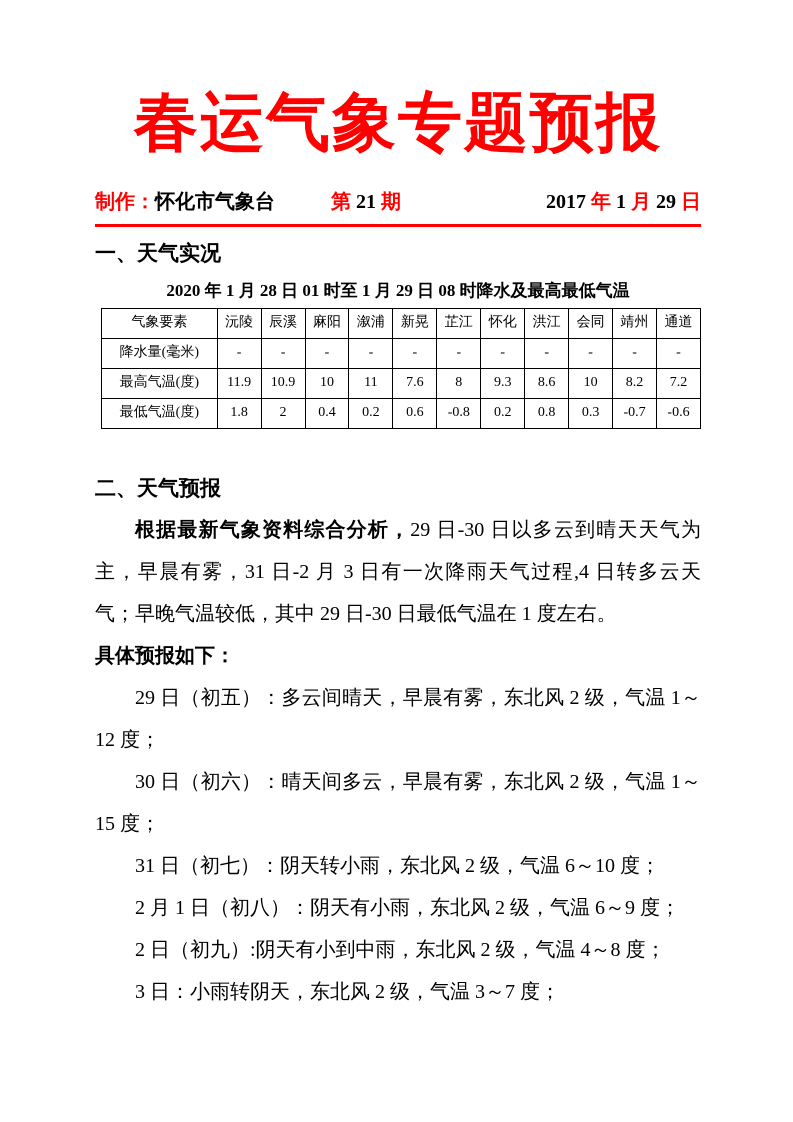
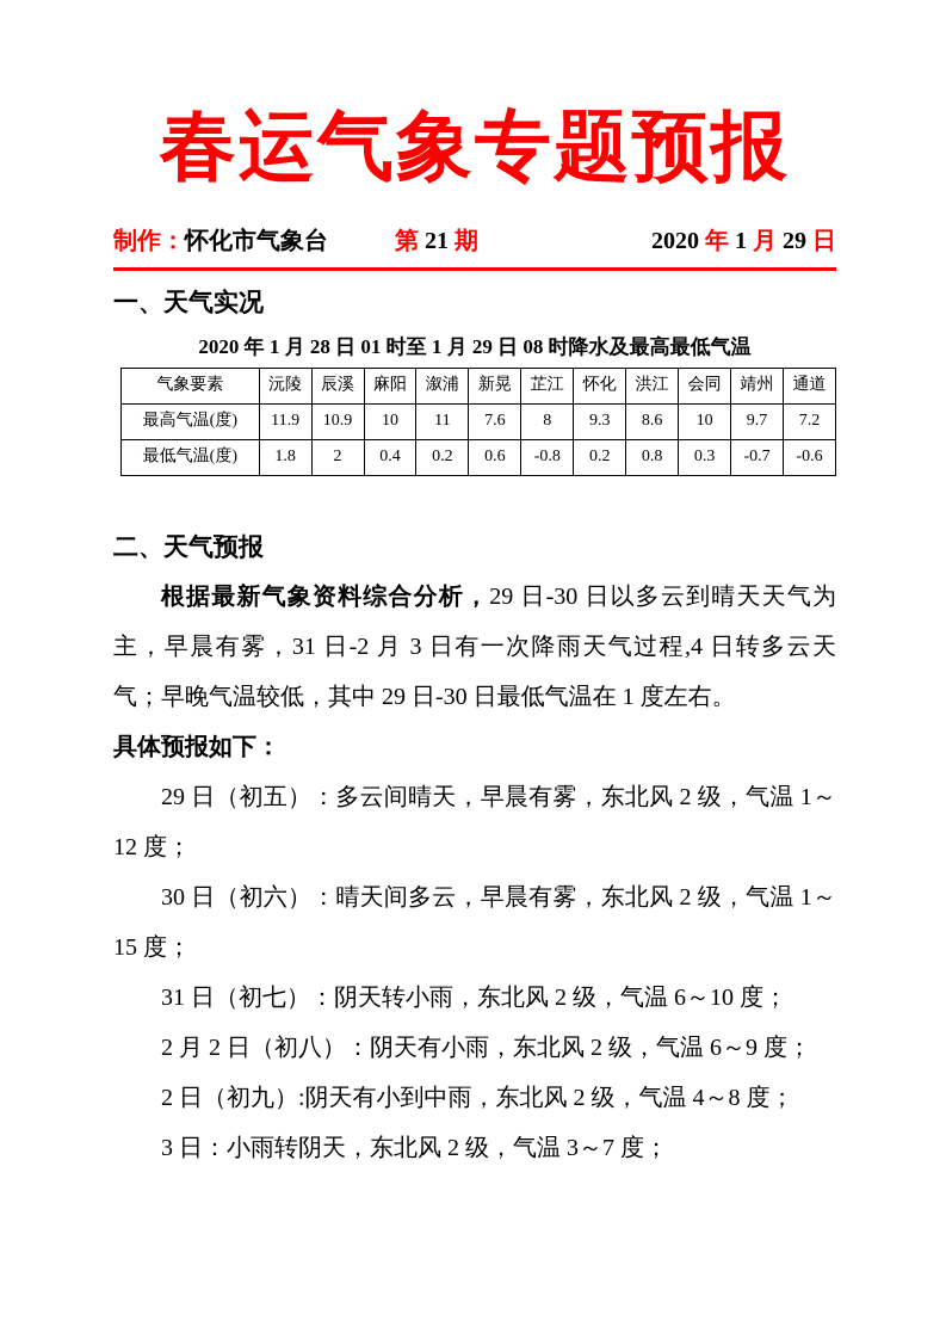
  春运气象专题预报
  制作：怀化市气象台
  第 21 期
- 2017 年 1 月 29 日
+ 2020 年 1 月 29 日
  一、天气实况
  2020 年 1 月 28 日 01 时至 1 月 29 日 08 时降水及最高最低气温
  气象要素	沅陵	辰溪	麻阳	溆浦	新晃	芷江	怀化	洪江	会同	靖州	通道
- 降水量(毫米)	-	-	-	-	-	-	-	-	-	-	-
- 最高气温(度)	11.9	10.9	10	11	7.6	8	9.3	8.6	10	8.2	7.2
+ 最高气温(度)	11.9	10.9	10	11	7.6	8	9.3	8.6	10	9.7	7.2
  最低气温(度)	1.8	2	0.4	0.2	0.6	-0.8	0.2	0.8	0.3	-0.7	-0.6
  二、天气预报
  根据最新气象资料综合分析，29 日-30 日以多云到晴天天气为主，早晨有雾，31 日-2 月 3 日有一次降雨天气过程,4 日转多云天气；早晚气温较低，其中 29 日-30 日最低气温在 1 度左右。
  具体预报如下：
  29 日（初五）：多云间晴天，早晨有雾，东北风 2 级，气温 1～12 度；
  30 日（初六）：晴天间多云，早晨有雾，东北风 2 级，气温 1～15 度；
  31 日（初七）：阴天转小雨，东北风 2 级，气温 6～10 度；
- 2 月 1 日（初八）：阴天有小雨，东北风 2 级，气温 6～9 度；
+ 2 月 2 日（初八）：阴天有小雨，东北风 2 级，气温 6～9 度；
  2 日（初九）:阴天有小到中雨，东北风 2 级，气温 4～8 度；
  3 日：小雨转阴天，东北风 2 级，气温 3～7 度；
